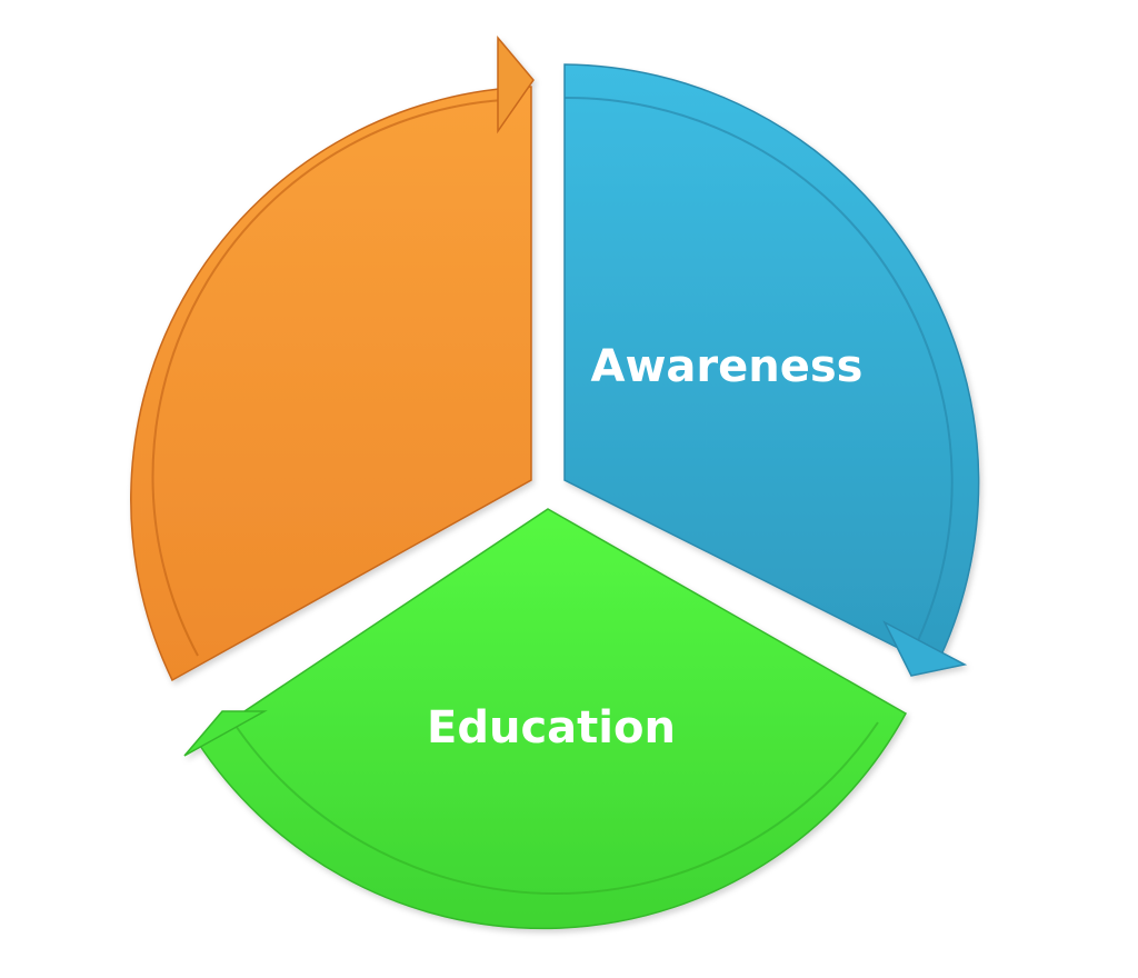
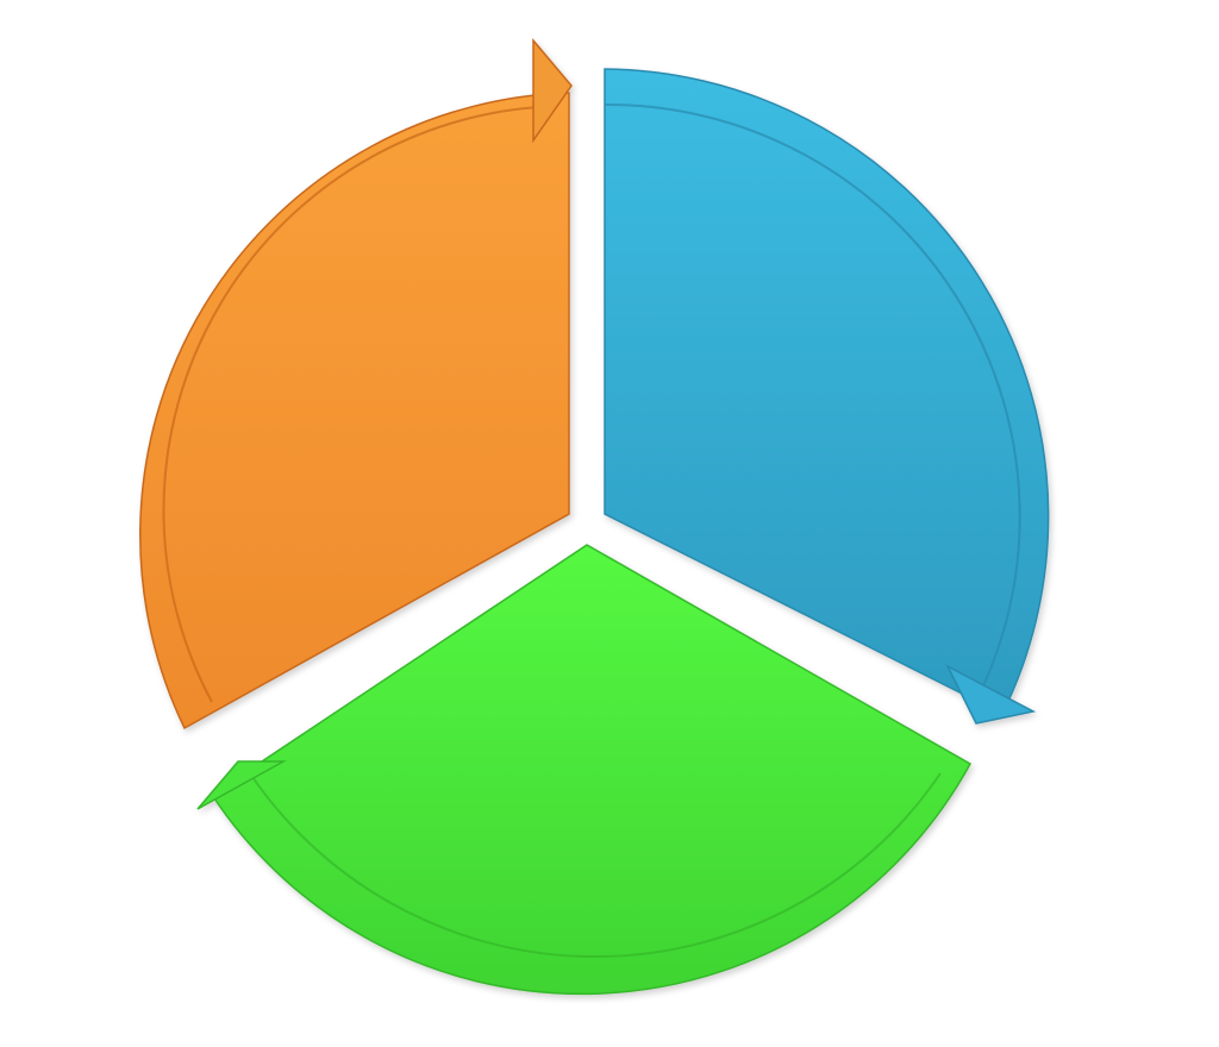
- Awareness
- Education
